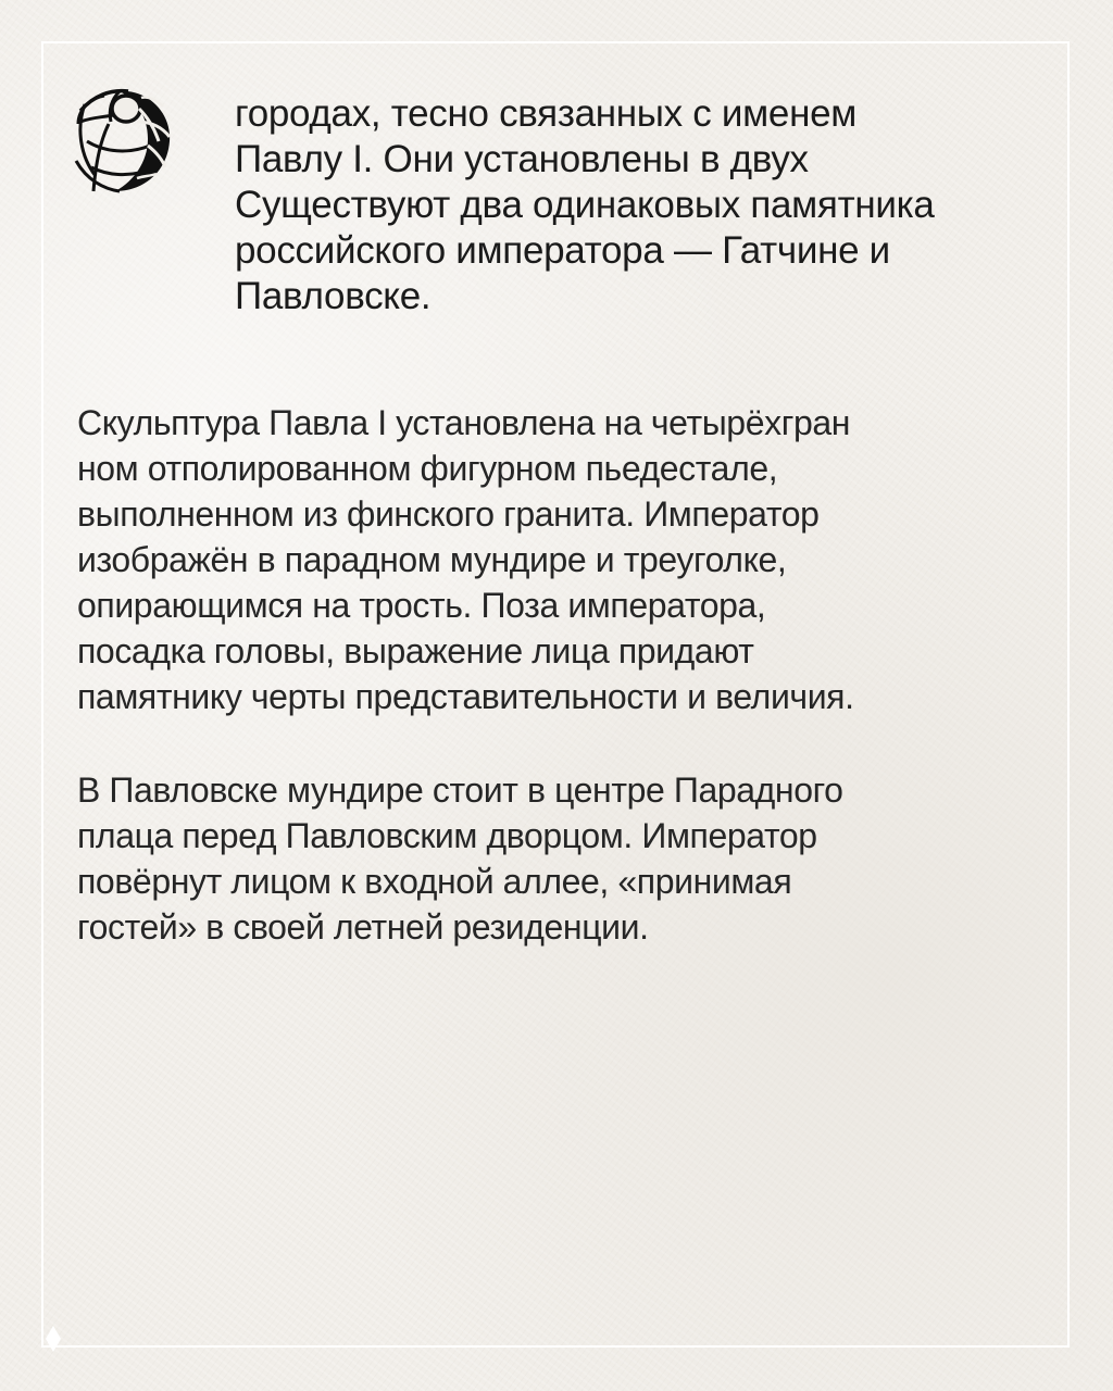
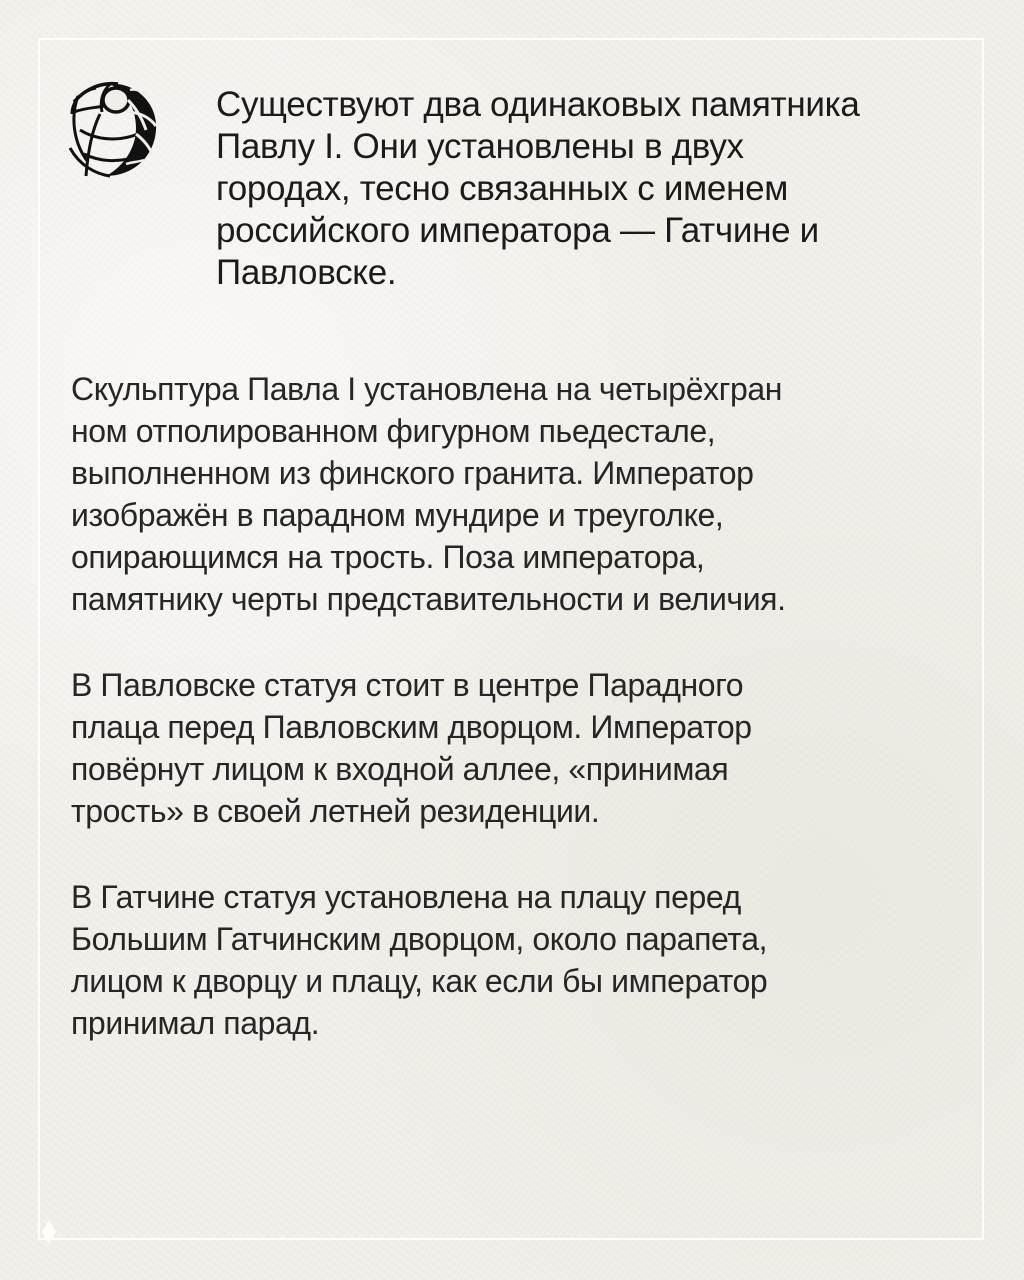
- городах, тесно связанных с именем
+ Существуют два одинаковых памятника
  Павлу I. Они установлены в двух
- Существуют два одинаковых памятника
+ городах, тесно связанных с именем
  российского императора — Гатчине и
  Павловске.
  Скульптура Павла I установлена на четырёхгран
  ном отполированном фигурном пьедестале,
  выполненном из финского гранита. Император
  изображён в парадном мундире и треуголке,
  опирающимся на трость. Поза императора,
- посадка головы, выражение лица придают
  памятнику черты представительности и величия.
- В Павловске мундире стоит в центре Парадного
+ В Павловске статуя стоит в центре Парадного
  плаца перед Павловским дворцом. Император
  повёрнут лицом к входной аллее, «принимая
- гостей» в своей летней резиденции.
+ трость» в своей летней резиденции.
+ В Гатчине статуя установлена на плацу перед
+ Большим Гатчинским дворцом, около парапета,
+ лицом к дворцу и плацу, как если бы император
+ принимал парад.
